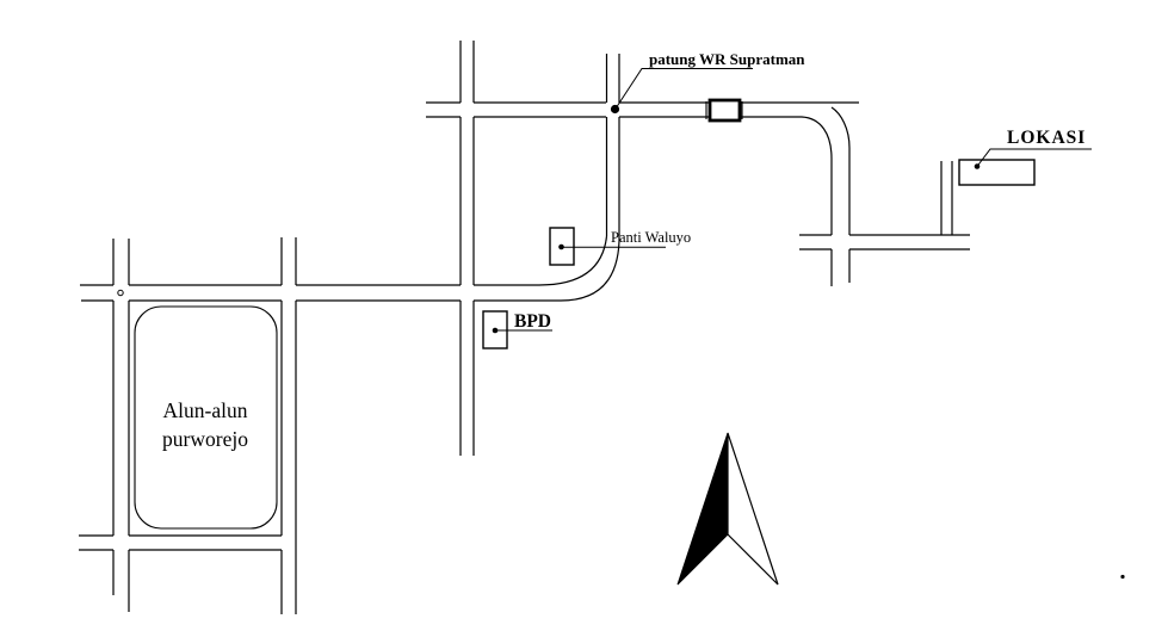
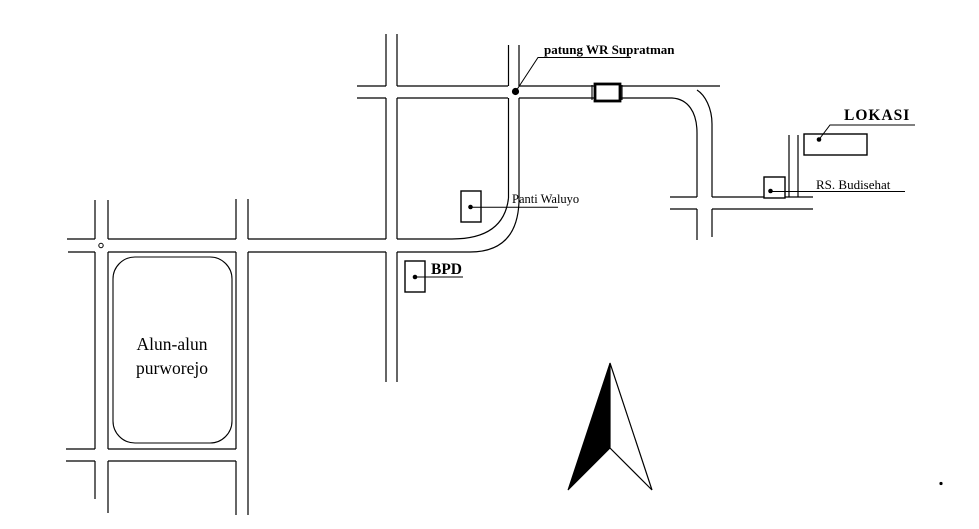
  Alun-alun
  purworejo
  patung WR Supratman
  LOKASI
+ RS. Budisehat
  Panti Waluyo
  BPD
